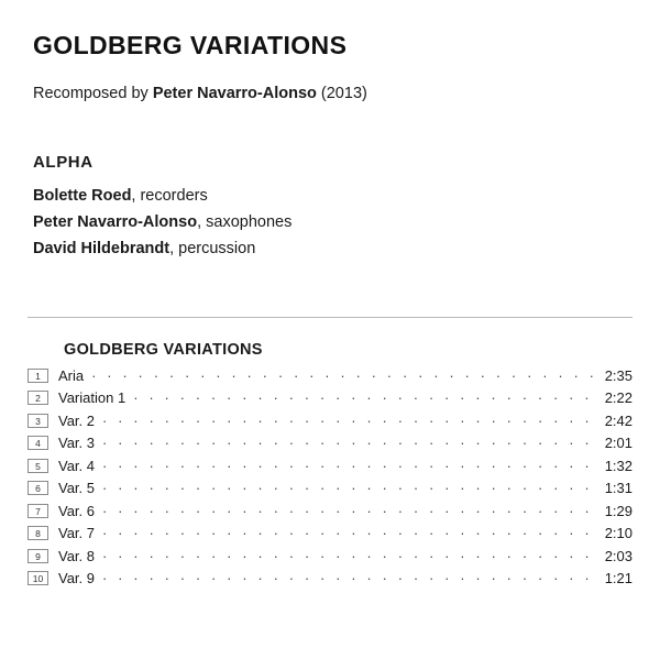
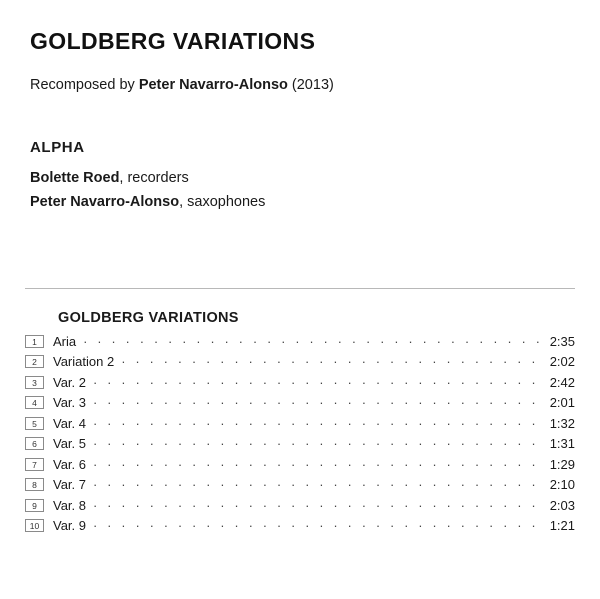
  GOLDBERG VARIATIONS
  Recomposed by Peter Navarro-Alonso (2013)
  ALPHA
  Bolette Roed, recorders
  Peter Navarro-Alonso, saxophones
- David Hildebrandt, percussion
  GOLDBERG VARIATIONS
  1
  Aria
  2:35
  2
- Variation 1
+ Variation 2
- 2:22
+ 2:02
  3
  Var. 2
  2:42
  4
  Var. 3
  2:01
  5
  Var. 4
  1:32
  6
  Var. 5
  1:31
  7
  Var. 6
  1:29
  8
  Var. 7
  2:10
  9
  Var. 8
  2:03
  10
  Var. 9
  1:21
